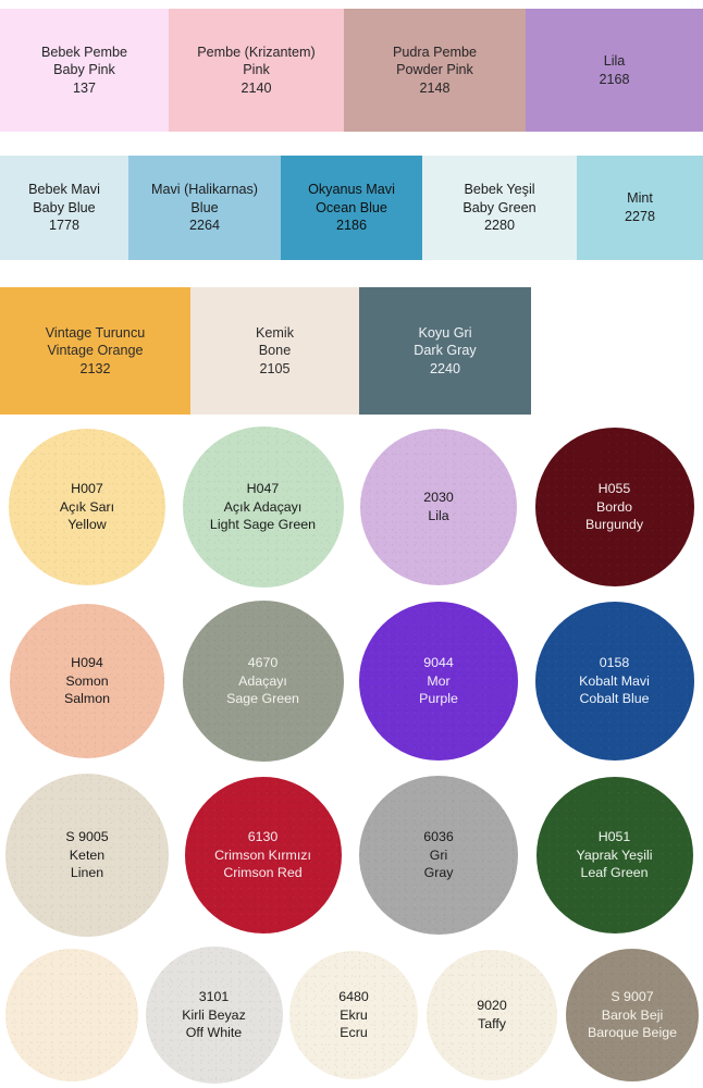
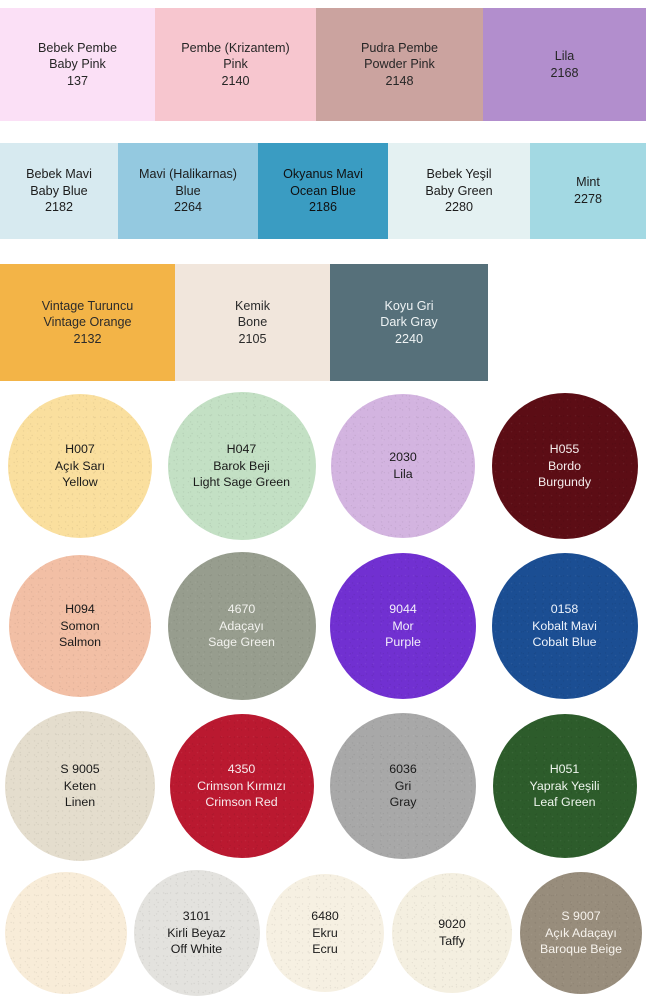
  Bebek Pembe
  Baby Pink
  137
  Pembe (Krizantem)
  Pink
  2140
  Pudra Pembe
  Powder Pink
  2148
  Lila
  2168
  Bebek Mavi
  Baby Blue
- 1778
+ 2182
  Mavi (Halikarnas)
  Blue
  2264
  Okyanus Mavi
  Ocean Blue
  2186
  Bebek Yeşil
  Baby Green
  2280
  Mint
  2278
  Vintage Turuncu
  Vintage Orange
  2132
  Kemik
  Bone
  2105
  Koyu Gri
  Dark Gray
  2240
  H007
  Açık Sarı
  Yellow
  H047
- Açık Adaçayı
+ Barok Beji
  Light Sage Green
  2030
  Lila
  H055
  Bordo
  Burgundy
  H094
  Somon
  Salmon
  4670
  Adaçayı
  Sage Green
  9044
  Mor
  Purple
  0158
  Kobalt Mavi
  Cobalt Blue
  S 9005
  Keten
  Linen
- 6130
+ 4350
  Crimson Kırmızı
  Crimson Red
  6036
  Gri
  Gray
  H051
  Yaprak Yeşili
  Leaf Green
  3101
  Kirli Beyaz
  Off White
  6480
  Ekru
  Ecru
  9020
  Taffy
  S 9007
- Barok Beji
+ Açık Adaçayı
  Baroque Beige
